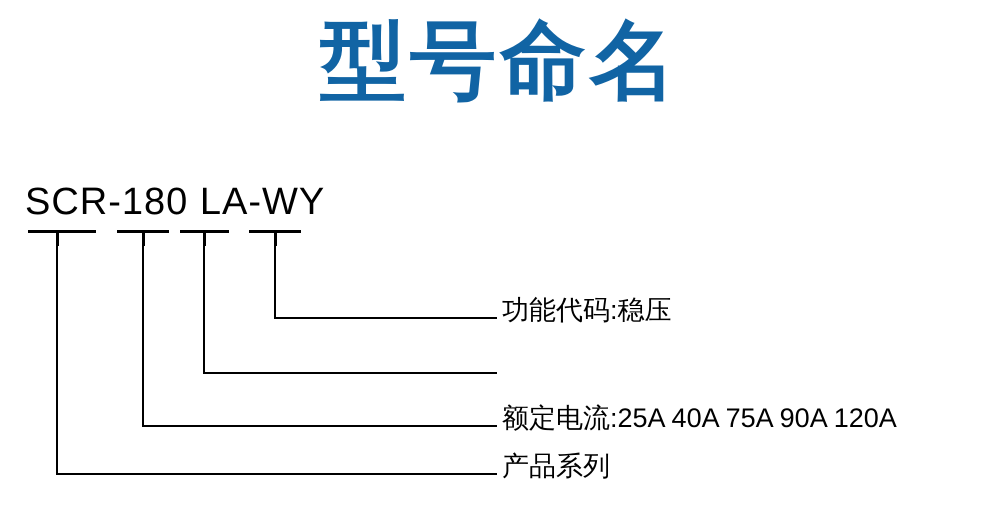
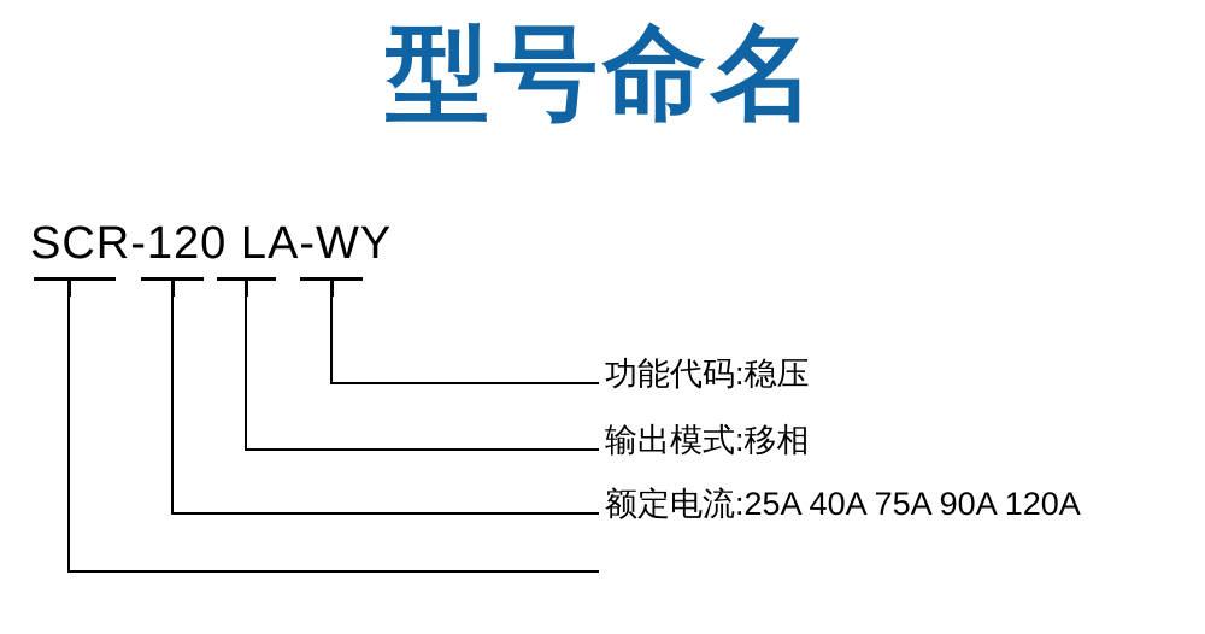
  型号命名
- SCR-180 LA-WY
+ SCR-120 LA-WY
  功能代码:稳压
+ 输出模式:移相
  额定电流:25A 40A 75A 90A 120A
- 产品系列
